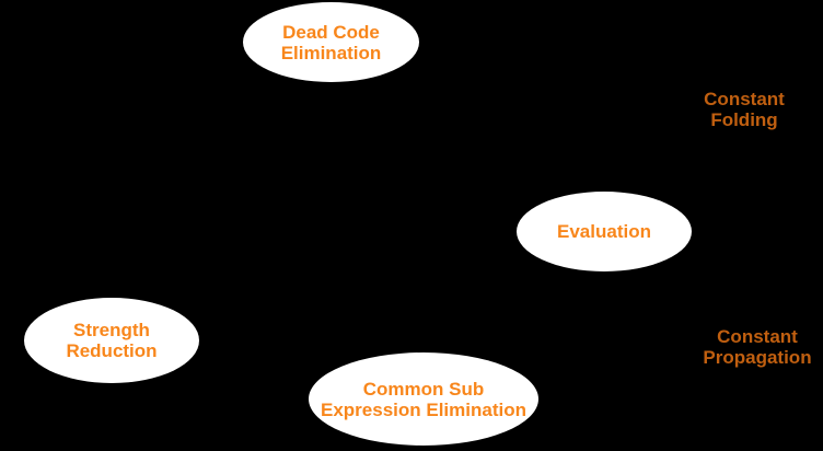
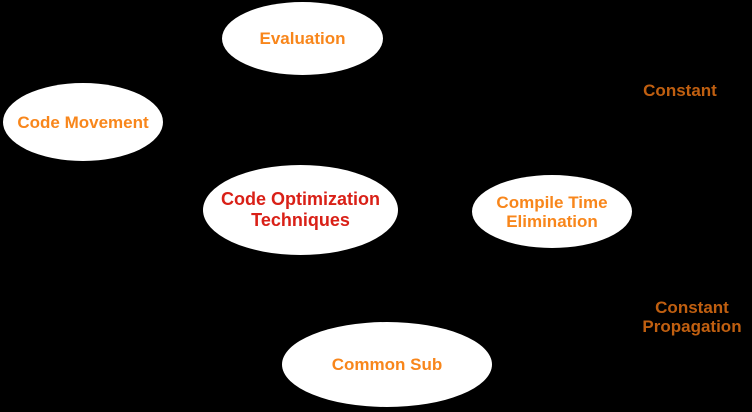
- Dead Code
- Elimination
+ Evaluation
+ Code Movement
+ Code Optimization
+ Techniques
+ Compile Time
- Evaluation
+ Elimination
- Strength
- Reduction
  Common Sub
- Expression Elimination
  Constant
- Folding
  Constant
  Propagation
